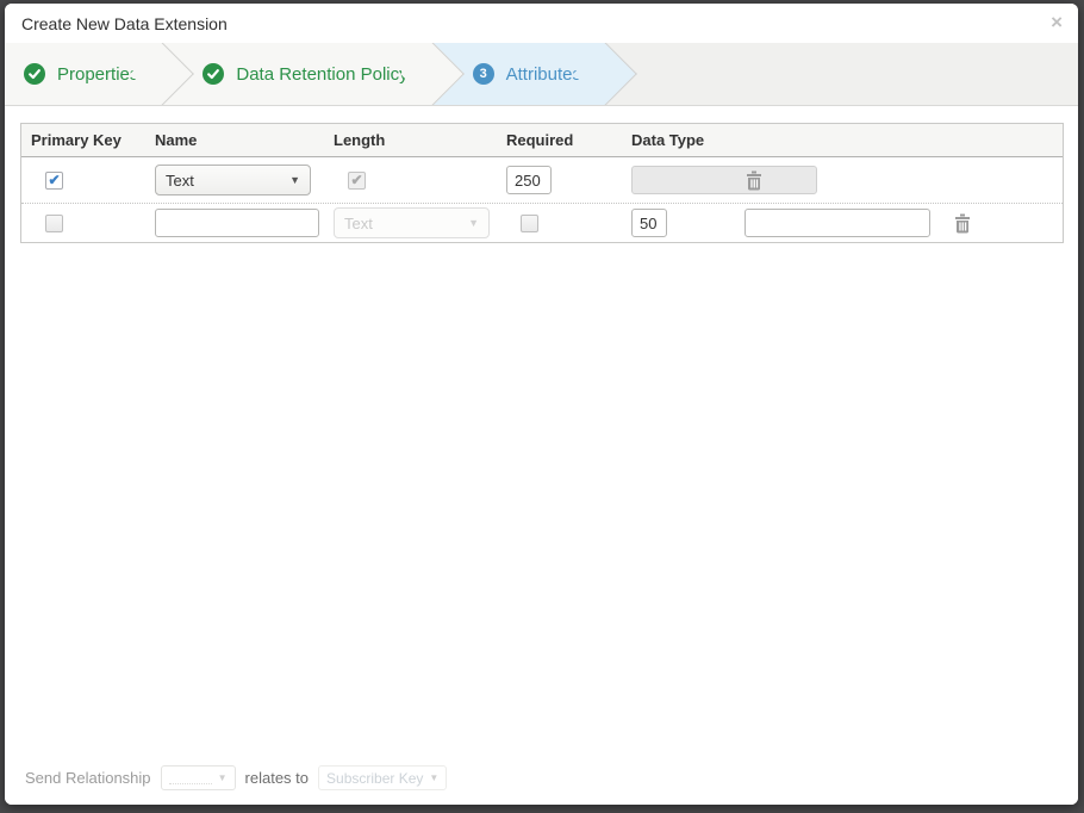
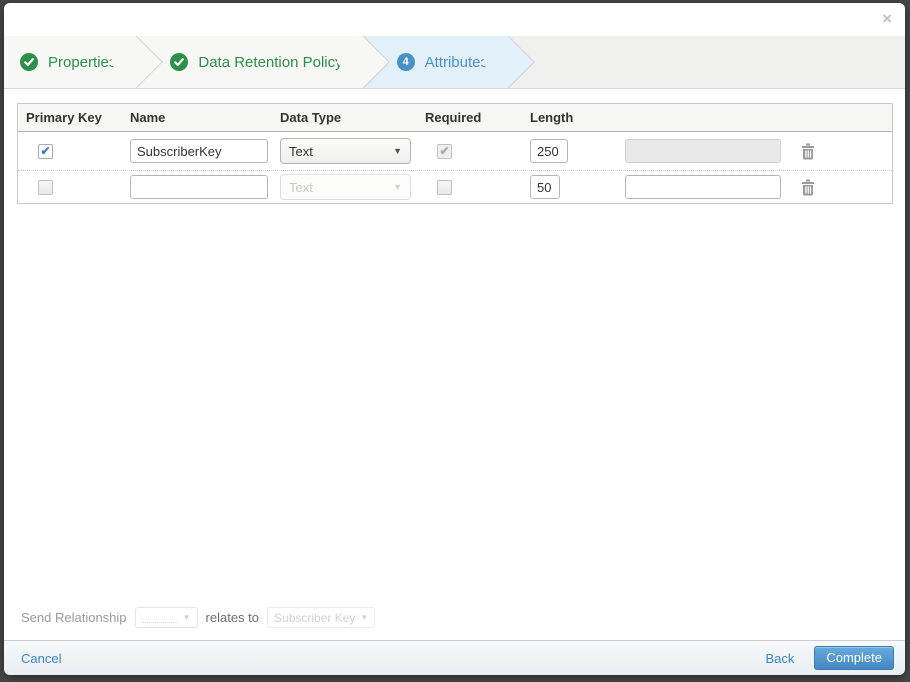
- Create New Data Extension
  ×
  Propertie
  Data Retention Polic
- 3
+ 4
  Attribute
  Primary Key
  Name
- Length
+ Data Type
  Required
- Data Type
+ Length
  ✔
+ SubscriberKey
  Text
  ▼
  ✔
  250
  Text
  ▼
  50
  Send Relationship
  ▼
  relates to
  Subscriber Key
  ▼
+ Cancel
+ Back
+ Complete
